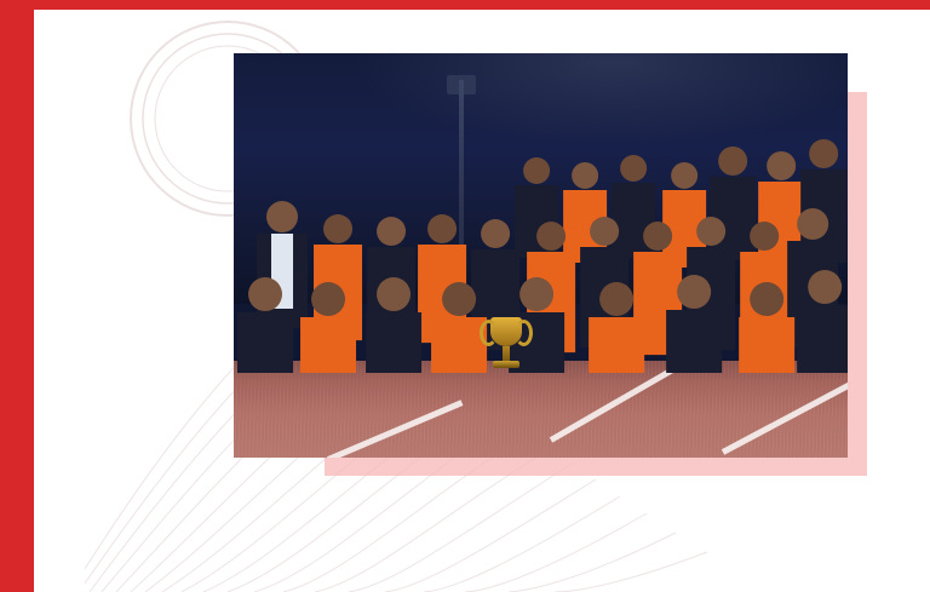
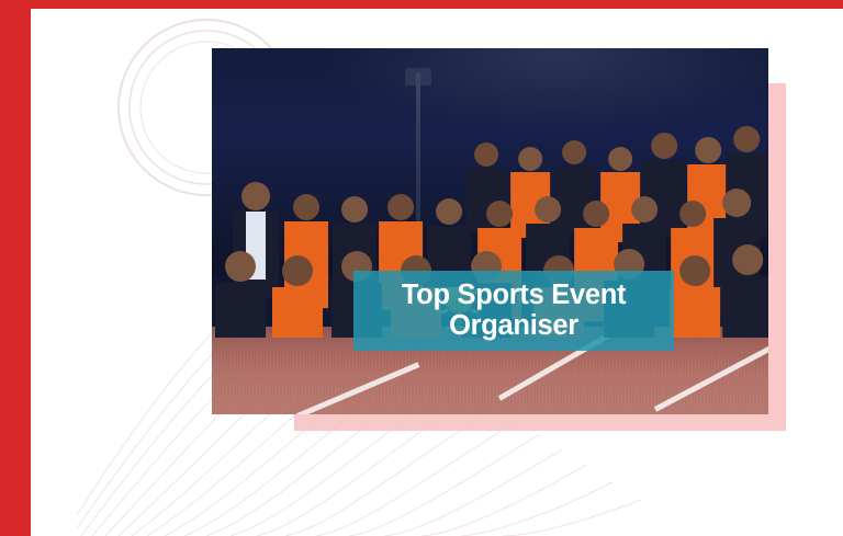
+ Top Sports Event
+ Organiser
